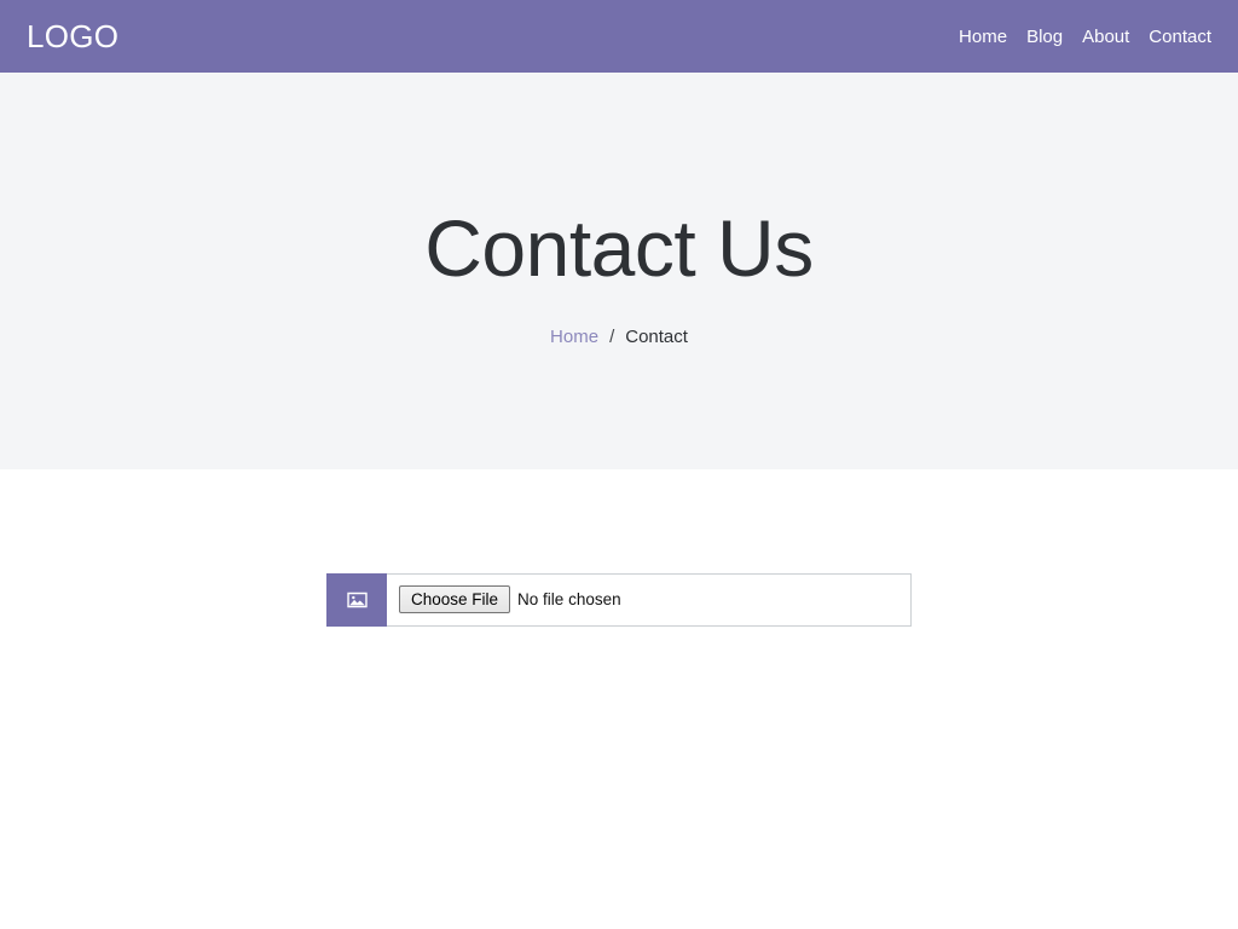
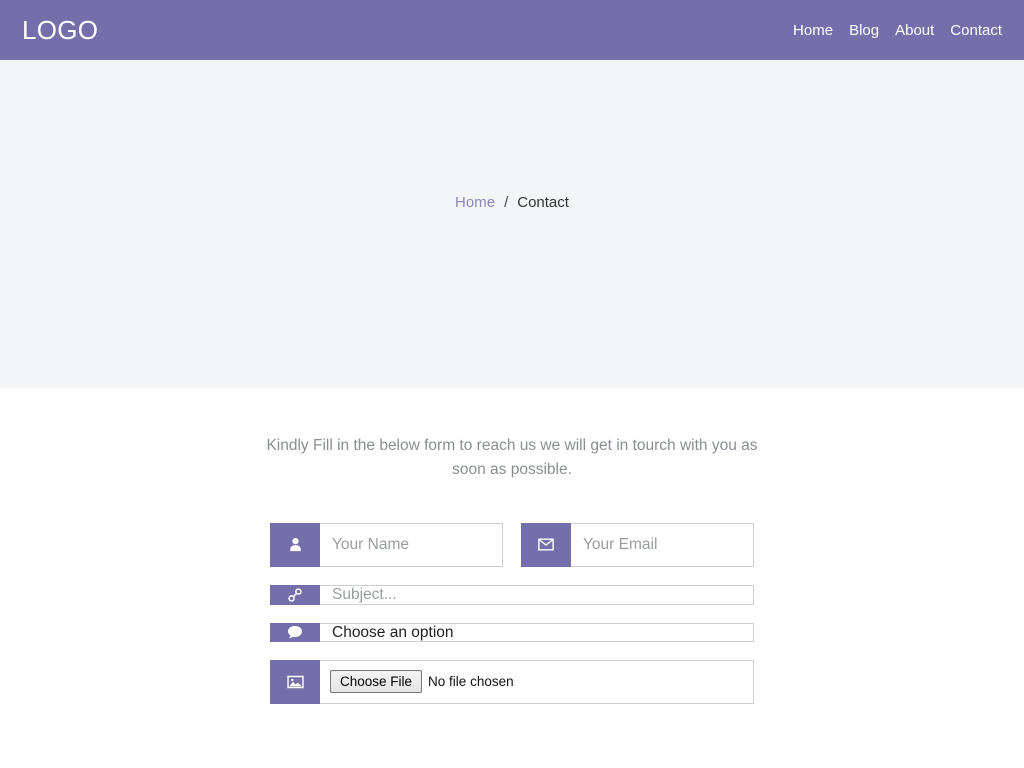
  LOGO
  Home
  Blog
  About
  Contact
- Contact Us
  Home
  /
  Contact
+ Kindly Fill in the below form to reach us we will get in tourch with you as soon as possible.
+ Your Name
+ Your Email
+ Subject...
+ Choose an option
